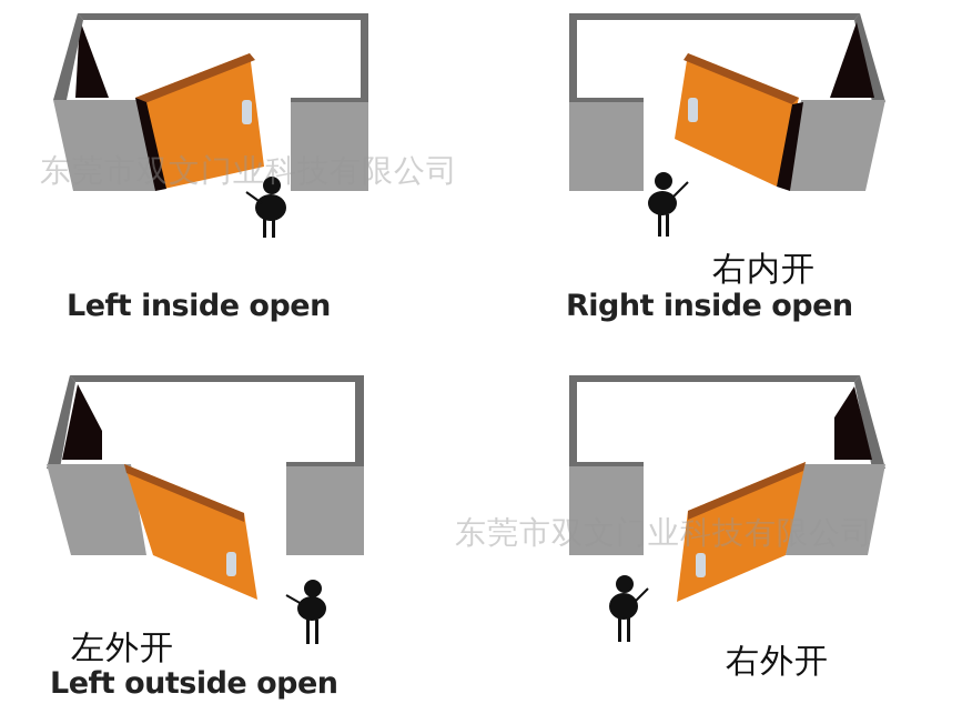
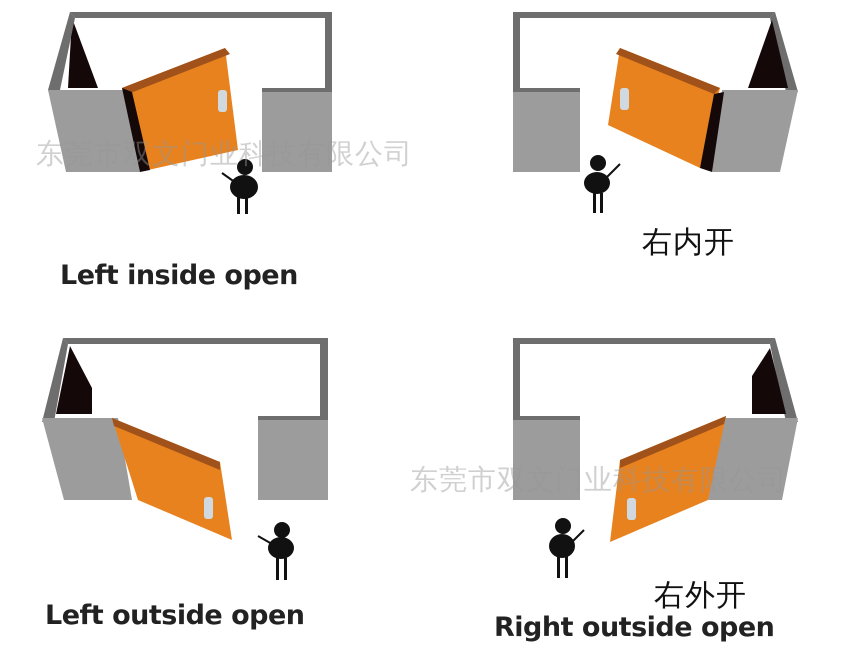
  Left inside open
  右内开
- Right inside open
- 左外开
  Left outside open
  右外开
+ Right outside open
  东莞市双文门业科技有限公司
  东莞市双文门业科技有限公司
